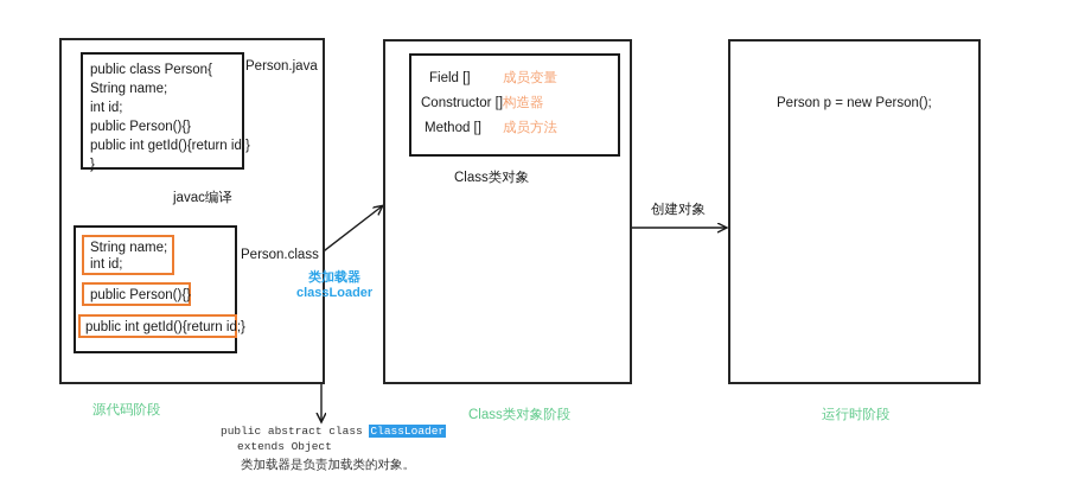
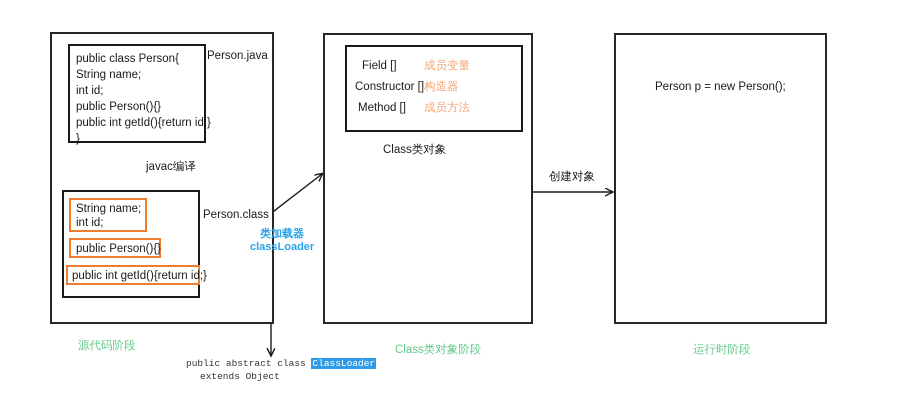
  public class Person{
  String name;
  int id;
  public Person(){}
  public int getId(){return id;}
  }
  Person.java
  javac编译
  String name;
  int id;
  public Person(){}
  public int getId(){return id;}
  Person.class
  源代码阶段
  类加载器
  classLoader
  Field []
  成员变量
  Constructor []
  构造器
  Method []
  成员方法
  Class类对象
  Class类对象阶段
  创建对象
  Person p = new Person();
  运行时阶段
  public abstract class ClassLoader
  extends Object
- 类加载器是负责加载类的对象。
